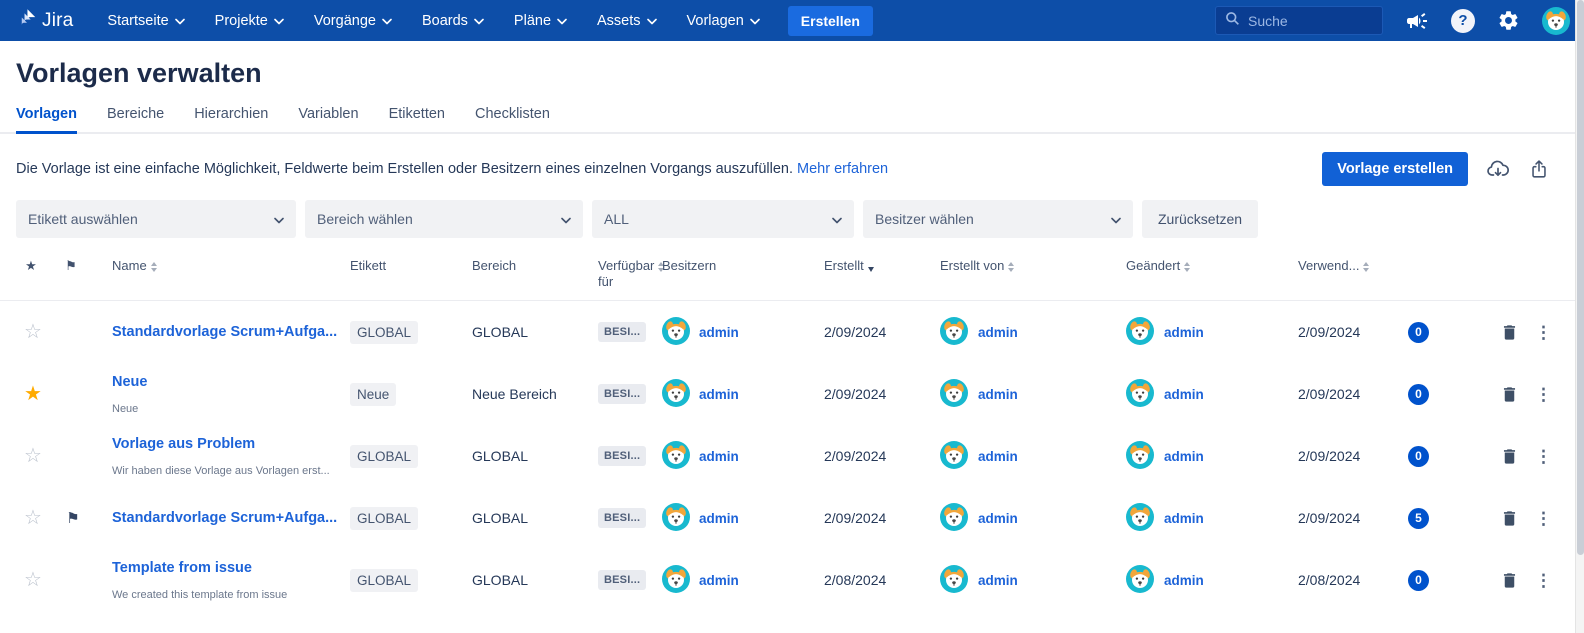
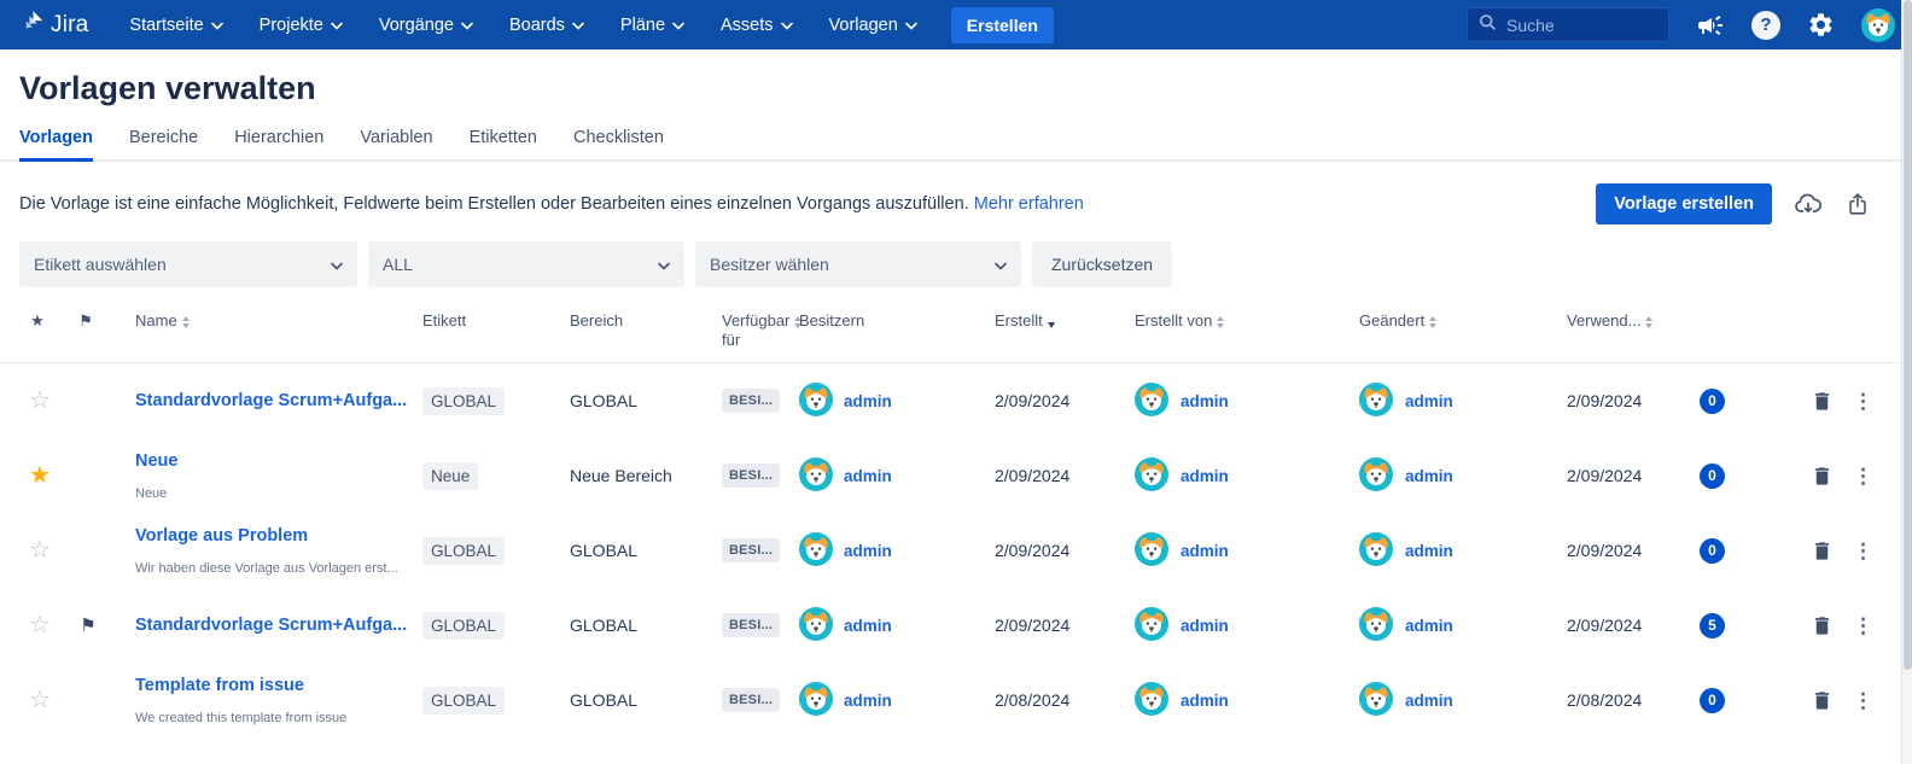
  Jira
  Startseite
  Projekte
  Vorgänge
  Boards
  Pläne
  Assets
  Vorlagen
  Erstellen
  Suche
  ?
  Vorlagen verwalten
  Vorlagen
  Bereiche
  Hierarchien
  Variablen
  Etiketten
  Checklisten
- Die Vorlage ist eine einfache Möglichkeit, Feldwerte beim Erstellen oder Besitzern eines einzelnen Vorgangs auszufüllen. Mehr erfahren
+ Die Vorlage ist eine einfache Möglichkeit, Feldwerte beim Erstellen oder Bearbeiten eines einzelnen Vorgangs auszufüllen. Mehr erfahren
  Vorlage erstellen
  Etikett auswählen
- Bereich wählen
  ALL
  Besitzer wählen
  Zurücksetzen
  ★
  ⚑
  Name
  Etikett
  Bereich
  Verfügbar für
  Besitzern
  Erstellt
  Erstellt von
  Geändert
  Verwend...
  ☆
  Standardvorlage Scrum+Aufga...
  GLOBAL
  GLOBAL
  BESI...
  admin
  2/09/2024
  admin
  admin
  2/09/2024
  0
  ⋮
  ★
  Neue
  Neue
  Neue
  Neue Bereich
  BESI...
  admin
  2/09/2024
  admin
  admin
  2/09/2024
  0
  ⋮
  ☆
  Vorlage aus Problem
  Wir haben diese Vorlage aus Vorlagen erst...
  GLOBAL
  GLOBAL
  BESI...
  admin
  2/09/2024
  admin
  admin
  2/09/2024
  0
  ⋮
  ☆
  ⚑
  Standardvorlage Scrum+Aufga...
  GLOBAL
  GLOBAL
  BESI...
  admin
  2/09/2024
  admin
  admin
  2/09/2024
  5
  ⋮
  ☆
  Template from issue
  We created this template from issue
  GLOBAL
  GLOBAL
  BESI...
  admin
  2/08/2024
  admin
  admin
  2/08/2024
  0
  ⋮
